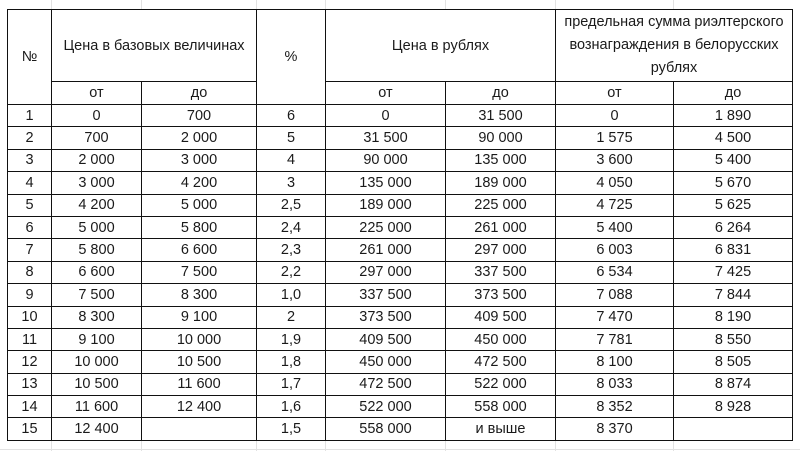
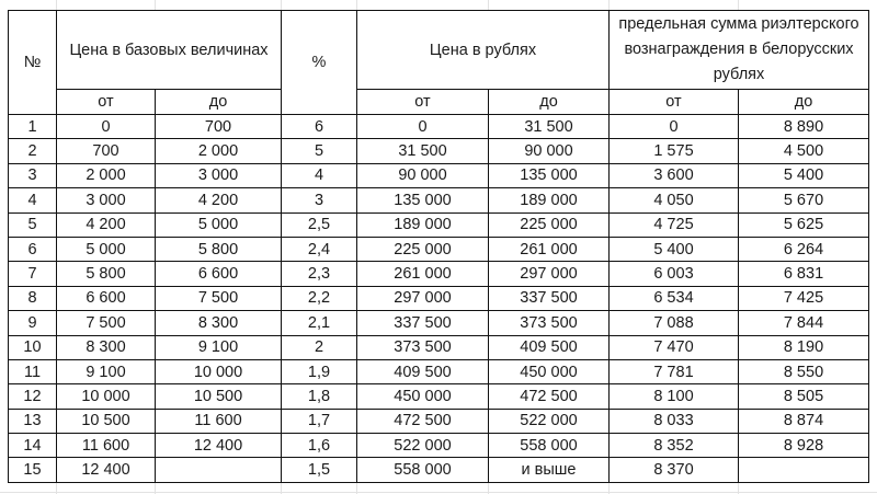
  №	Цена в базовых величинах	%	Цена в рублях	предельная сумма риэлтерского вознаграждения в белорусских рублях
  от	до	от	до	от	до
- 1	0	700	6	0	31 500	0	1 890
+ 1	0	700	6	0	31 500	0	8 890
  2	700	2 000	5	31 500	90 000	1 575	4 500
  3	2 000	3 000	4	90 000	135 000	3 600	5 400
  4	3 000	4 200	3	135 000	189 000	4 050	5 670
  5	4 200	5 000	2,5	189 000	225 000	4 725	5 625
  6	5 000	5 800	2,4	225 000	261 000	5 400	6 264
  7	5 800	6 600	2,3	261 000	297 000	6 003	6 831
  8	6 600	7 500	2,2	297 000	337 500	6 534	7 425
- 9	7 500	8 300	1,0	337 500	373 500	7 088	7 844
+ 9	7 500	8 300	2,1	337 500	373 500	7 088	7 844
  10	8 300	9 100	2	373 500	409 500	7 470	8 190
  11	9 100	10 000	1,9	409 500	450 000	7 781	8 550
  12	10 000	10 500	1,8	450 000	472 500	8 100	8 505
  13	10 500	11 600	1,7	472 500	522 000	8 033	8 874
  14	11 600	12 400	1,6	522 000	558 000	8 352	8 928
  15	12 400		1,5	558 000	и выше	8 370
